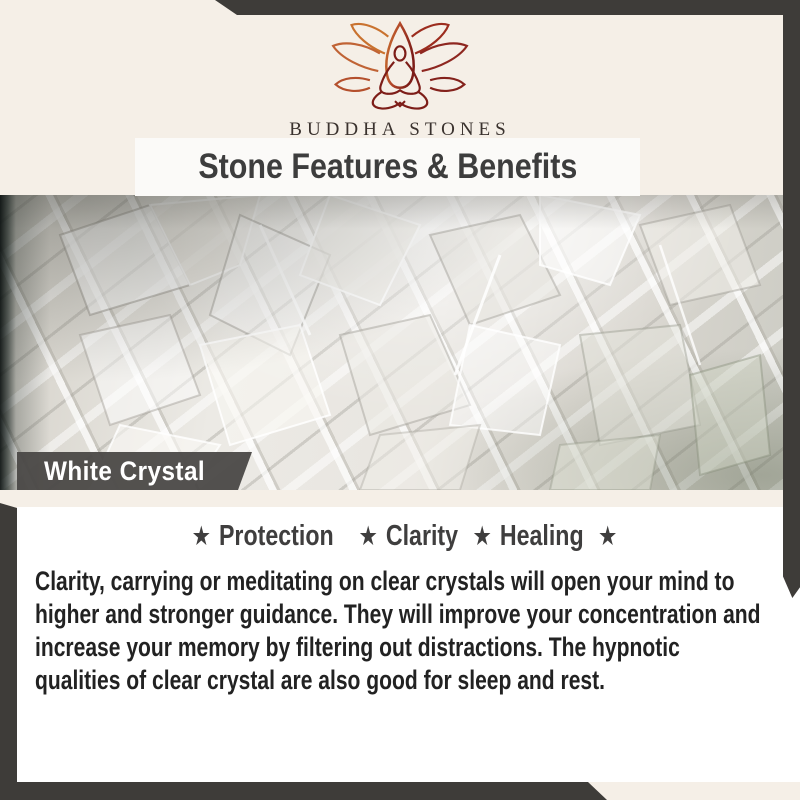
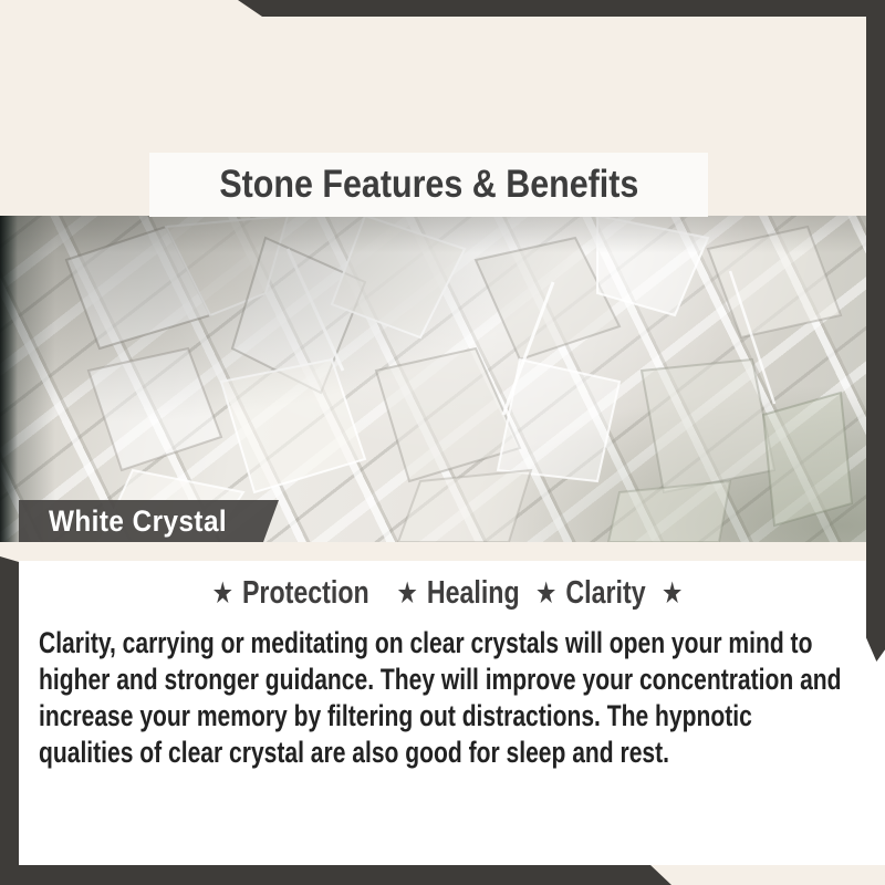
- BUDDHA STONES
  Stone Features & Benefits
  White Crystal
  ★
  Protection
  ★
- Clarity
+ Healing
  ★
- Healing
+ Clarity
  ★
  Clarity, carrying or meditating on clear crystals will open your mind to higher and stronger guidance. They will improve your concentration and increase your memory by filtering out distractions. The hypnotic qualities of clear crystal are also good for sleep and rest.
